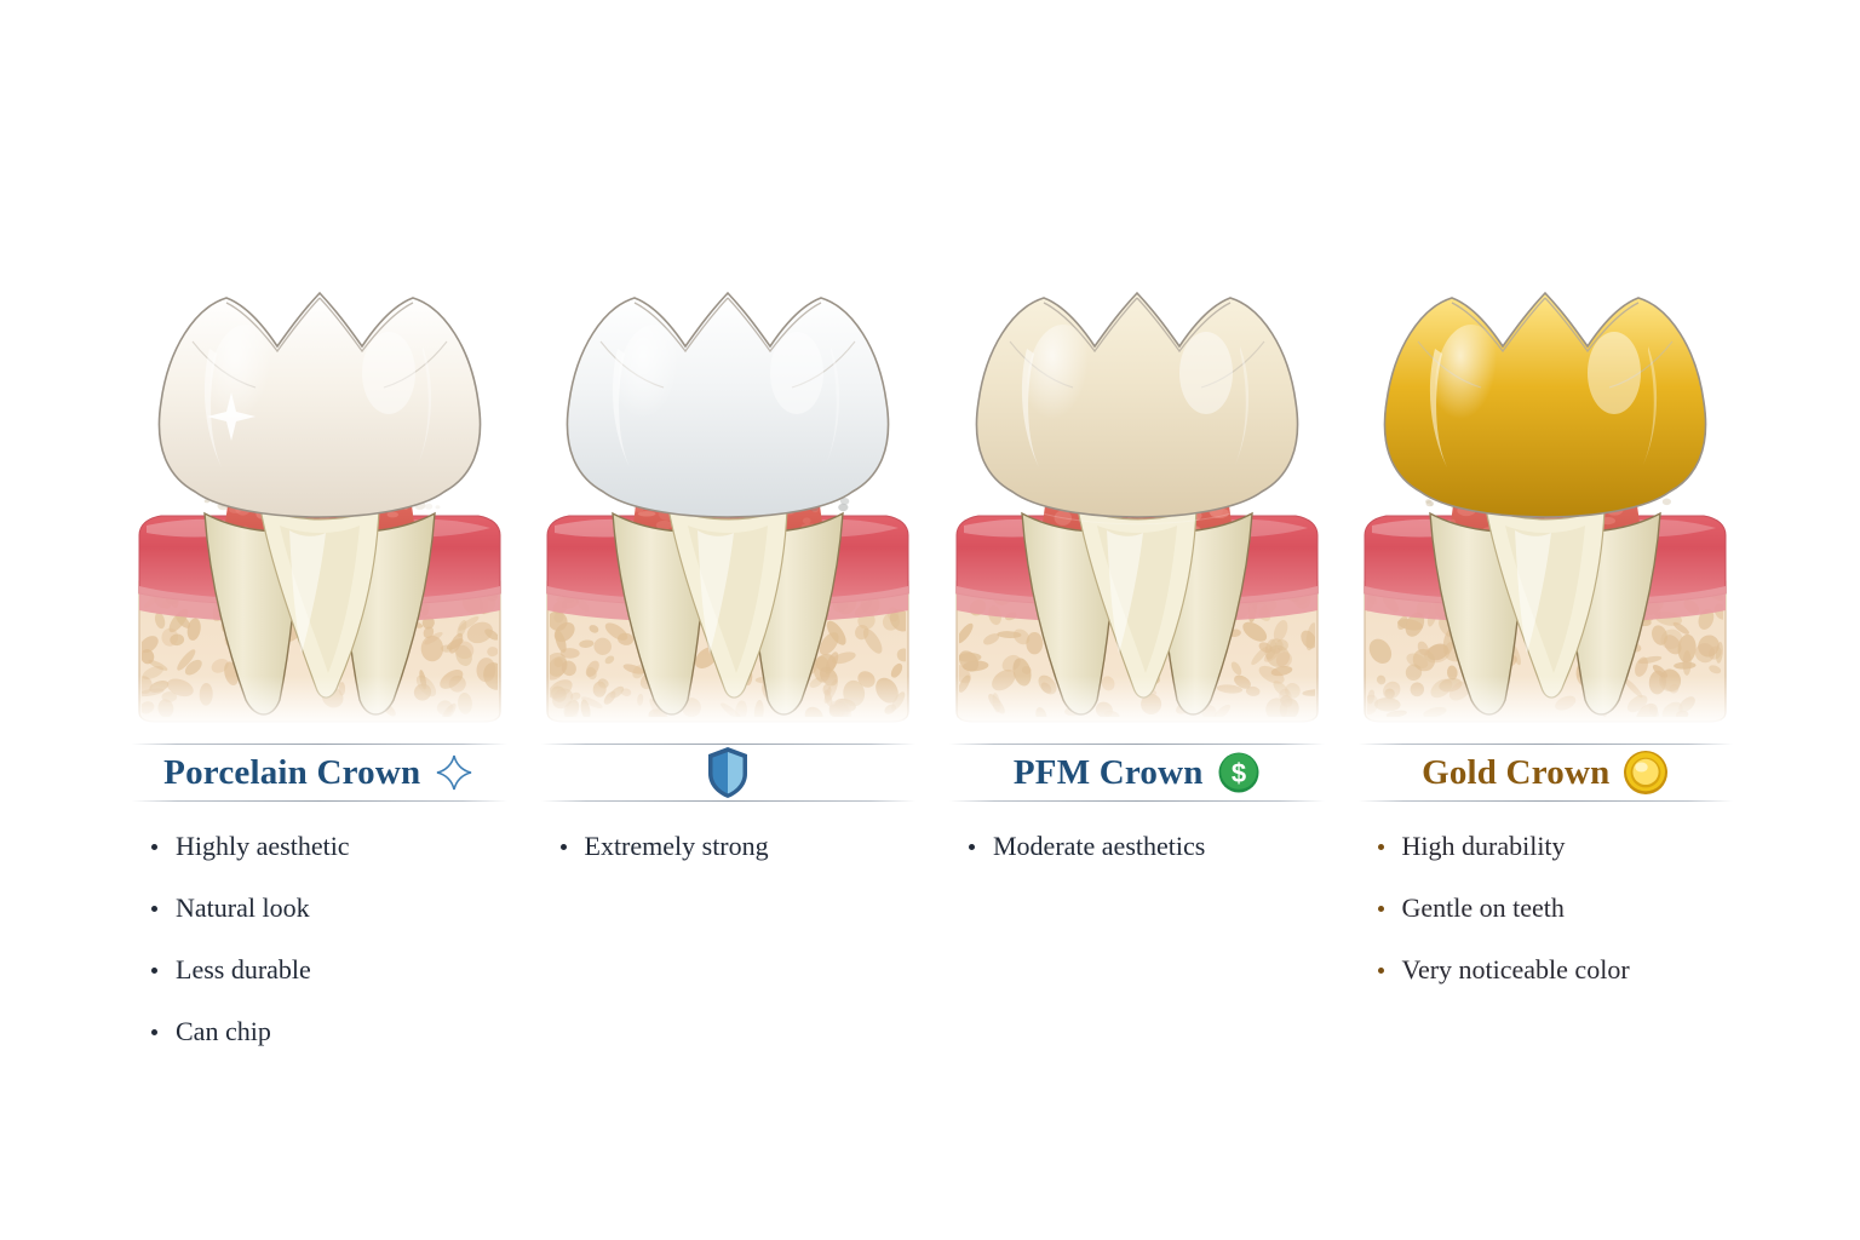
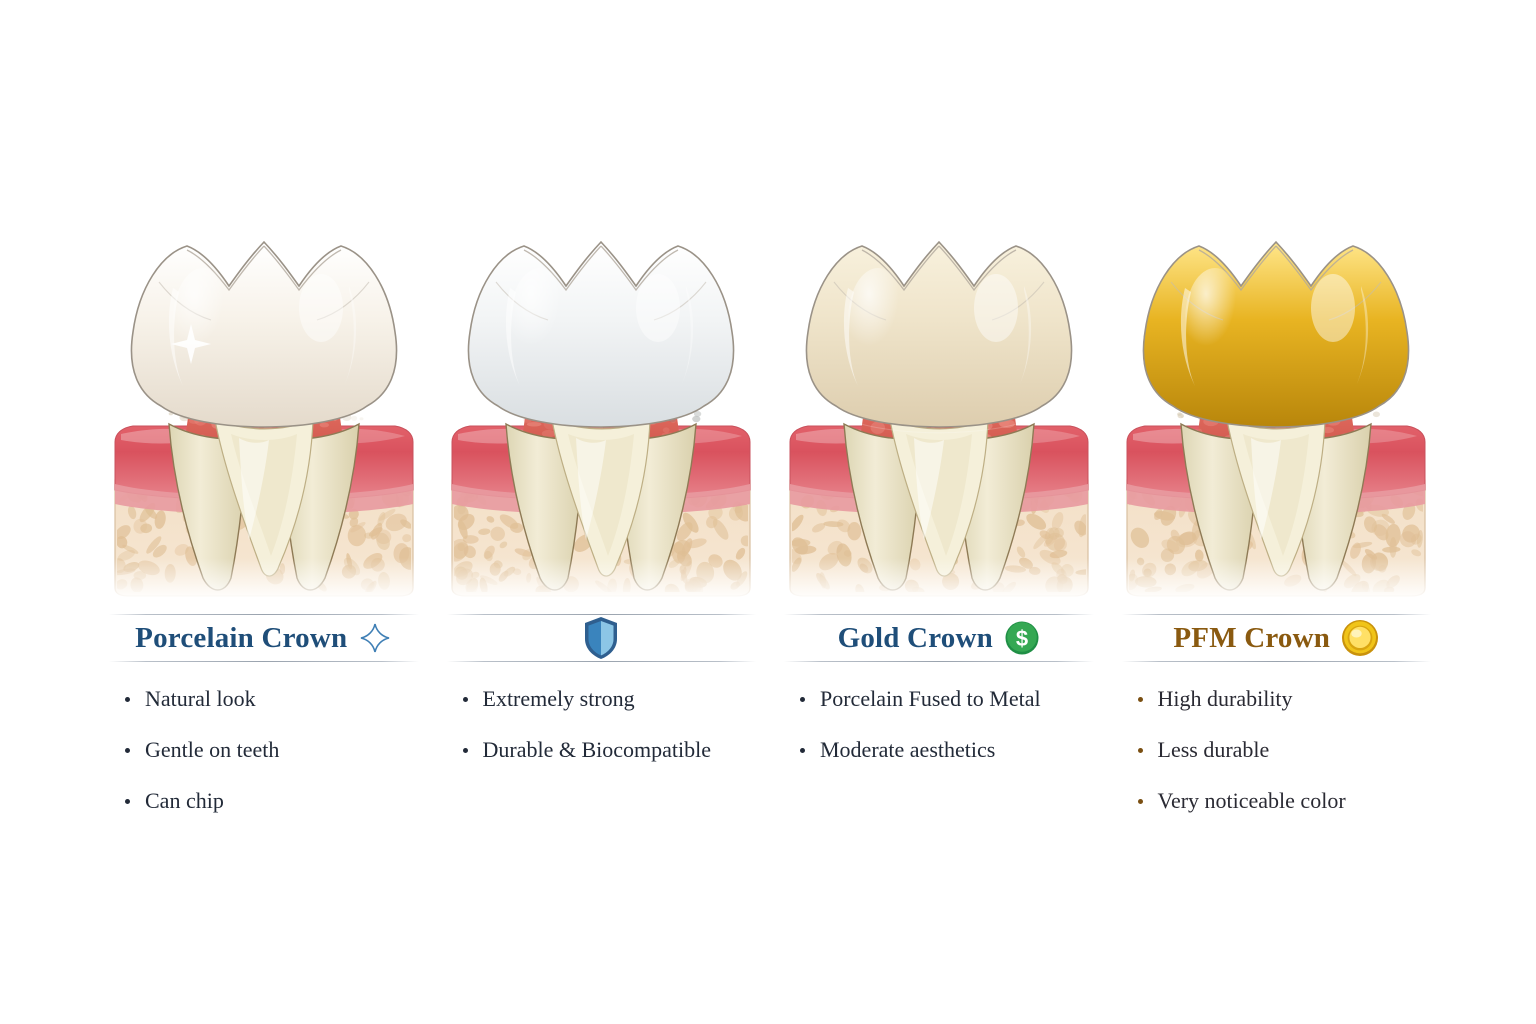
  Porcelain Crown
- Highly aesthetic
  Natural look
- Less durable
+ Gentle on teeth
  Can chip
  Extremely strong
+ Durable & Biocompatible
- PFM Crown
+ Gold Crown
  $
+ Porcelain Fused to Metal
  Moderate aesthetics
- Gold Crown
+ PFM Crown
  High durability
- Gentle on teeth
+ Less durable
  Very noticeable color
